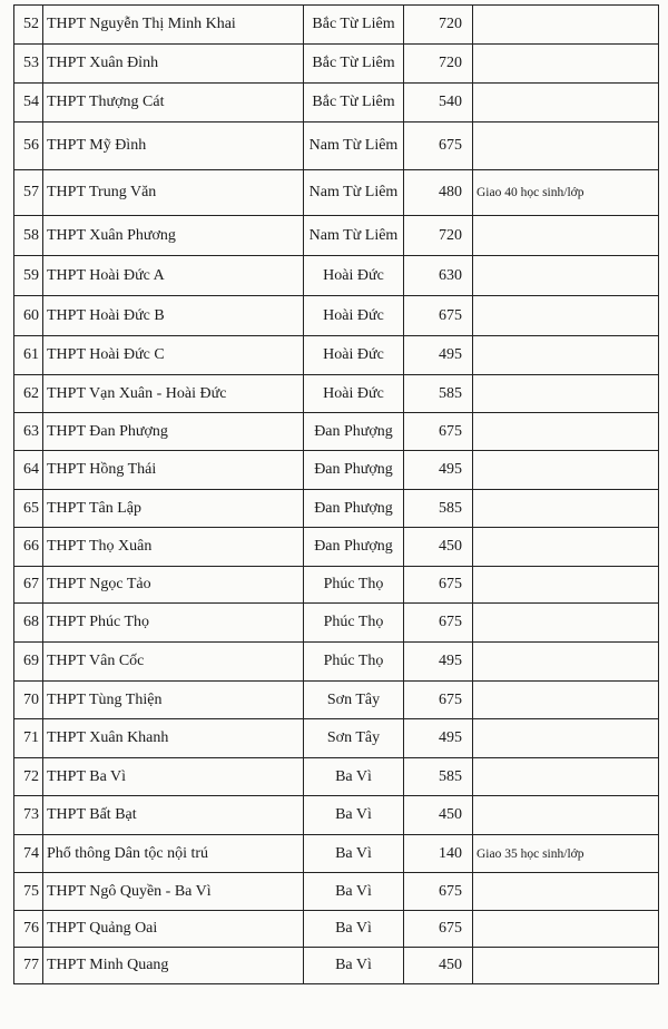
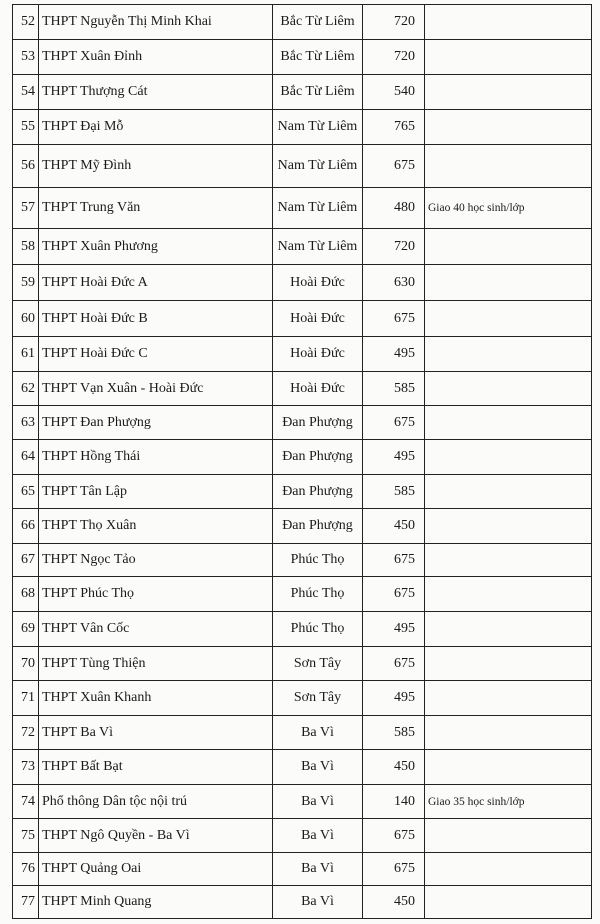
  52	THPT Nguyễn Thị Minh Khai	Bắc Từ Liêm	720
  53	THPT Xuân Đỉnh	Bắc Từ Liêm	720
  54	THPT Thượng Cát	Bắc Từ Liêm	540
+ 55	THPT Đại Mỗ	Nam Từ Liêm	765
  56	THPT Mỹ Đình	Nam Từ Liêm	675
  57	THPT Trung Văn	Nam Từ Liêm	480	Giao 40 học sinh/lớp
  58	THPT Xuân Phương	Nam Từ Liêm	720
  59	THPT Hoài Đức A	Hoài Đức	630
  60	THPT Hoài Đức B	Hoài Đức	675
  61	THPT Hoài Đức C	Hoài Đức	495
  62	THPT Vạn Xuân - Hoài Đức	Hoài Đức	585
  63	THPT Đan Phượng	Đan Phượng	675
  64	THPT Hồng Thái	Đan Phượng	495
  65	THPT Tân Lập	Đan Phượng	585
  66	THPT Thọ Xuân	Đan Phượng	450
  67	THPT Ngọc Tảo	Phúc Thọ	675
  68	THPT Phúc Thọ	Phúc Thọ	675
  69	THPT Vân Cốc	Phúc Thọ	495
  70	THPT Tùng Thiện	Sơn Tây	675
  71	THPT Xuân Khanh	Sơn Tây	495
  72	THPT Ba Vì	Ba Vì	585
  73	THPT Bất Bạt	Ba Vì	450
  74	Phổ thông Dân tộc nội trú	Ba Vì	140	Giao 35 học sinh/lớp
  75	THPT Ngô Quyền - Ba Vì	Ba Vì	675
  76	THPT Quảng Oai	Ba Vì	675
  77	THPT Minh Quang	Ba Vì	450
